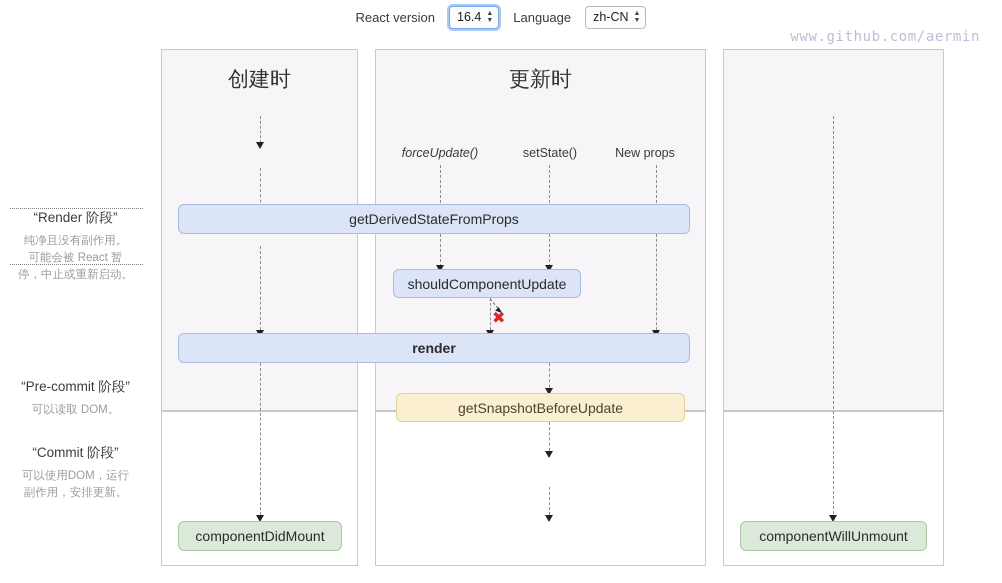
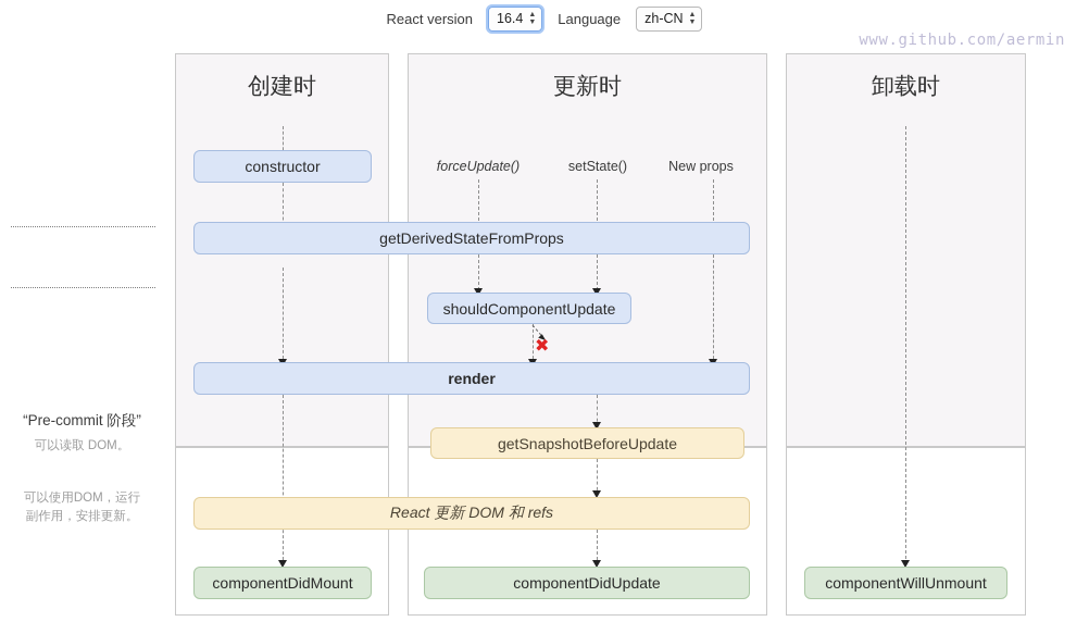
  React version
  16.4
  Language
  zh-CN
  www.github.com/aermin
- “Render 阶段”
- 纯净且没有副作用。
- 可能会被 React 暂
- 停，中止或重新启动。
  “Pre-commit 阶段”
  可以读取 DOM。
- “Commit 阶段”
  可以使用DOM，运行
  副作用，安排更新。
  创建时
  更新时
+ 卸载时
+ constructor
  componentDidMount
  forceUpdate()
  setState()
  New props
  getDerivedStateFromProps
  shouldComponentUpdate
  ✖
  render
  getSnapshotBeforeUpdate
+ React 更新 DOM 和 refs
+ componentDidUpdate
  componentWillUnmount
